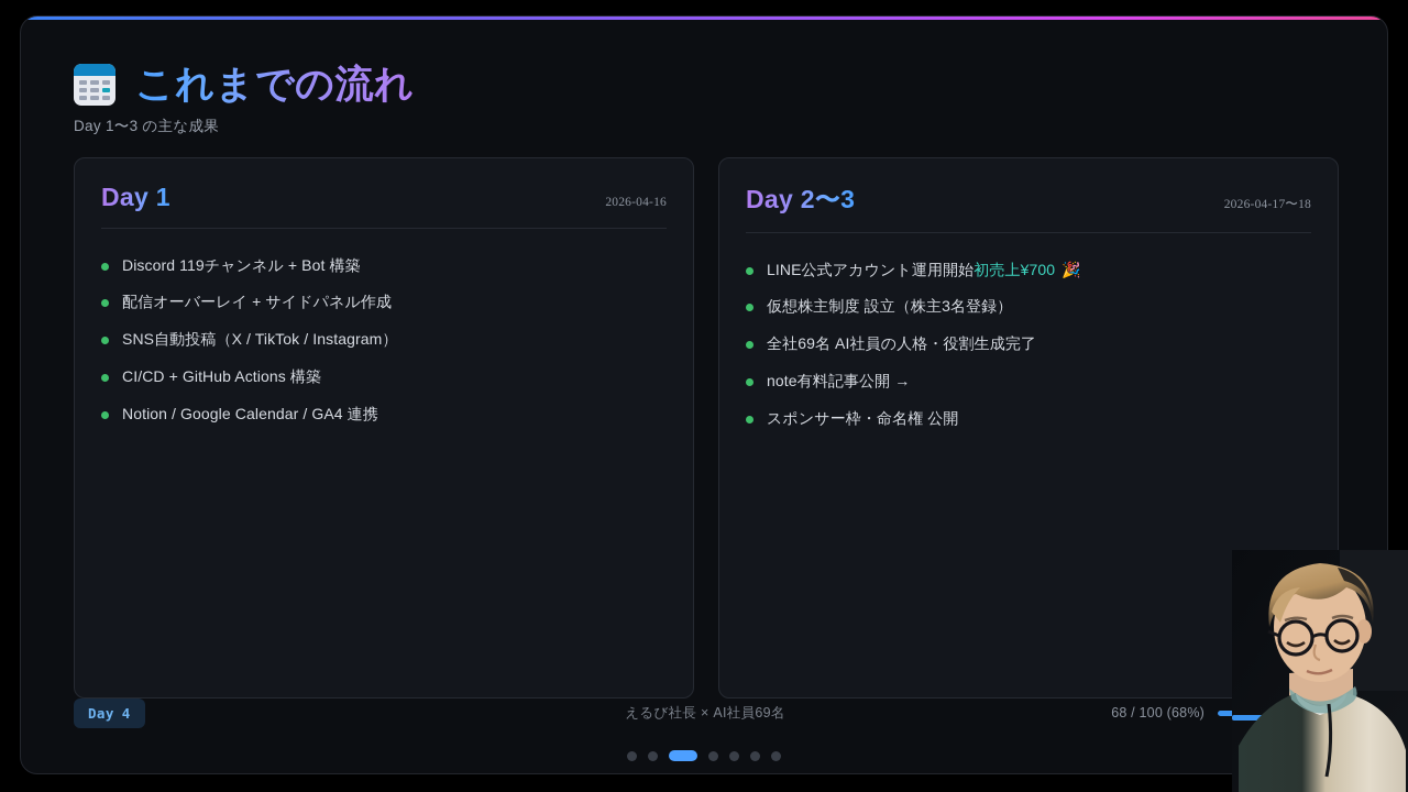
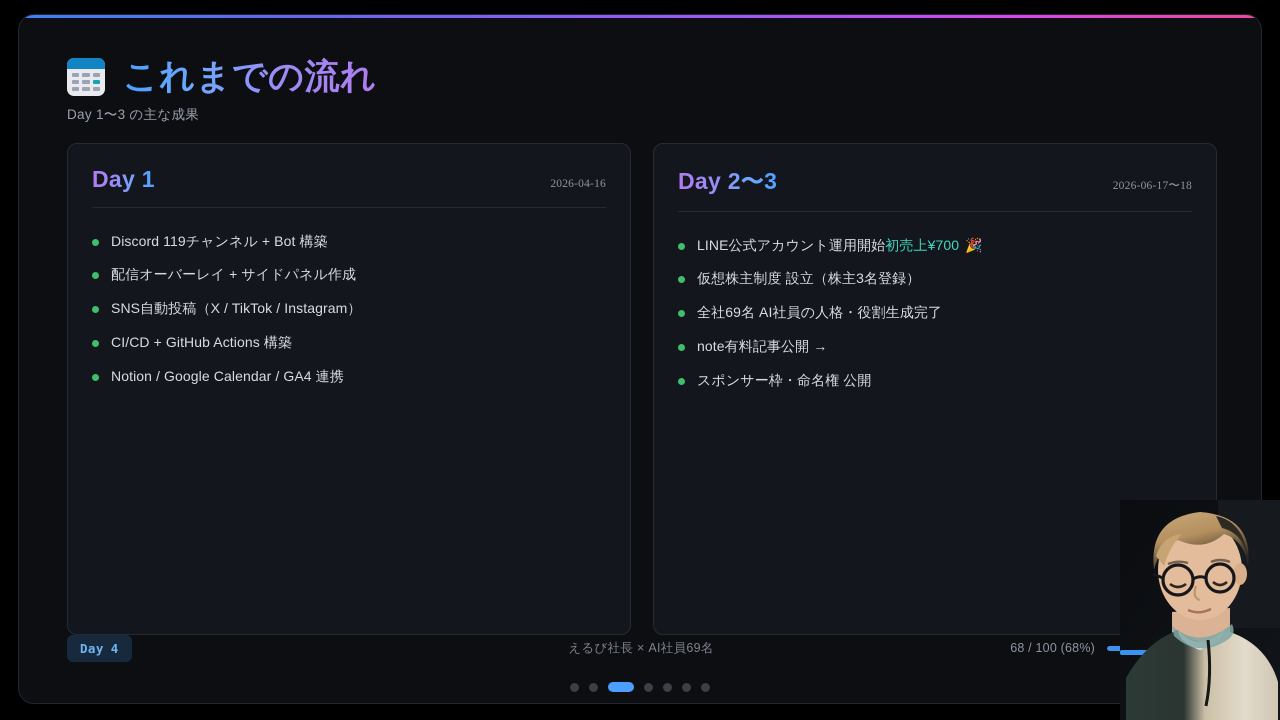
  これまでの流れ
  Day 1〜3 の主な成果
  Day 1
  2026-04-16
  Discord 119チャンネル + Bot 構築
  配信オーバーレイ + サイドパネル作成
  SNS自動投稿（X / TikTok / Instagram）
  CI/CD + GitHub Actions 構築
  Notion / Google Calendar / GA4 連携
  Day 2〜3
- 2026-04-17〜18
+ 2026-06-17〜18
  LINE公式アカウント運用開始初売上¥700 🎉
  仮想株主制度 設立（株主3名登録）
  全社69名 AI社員の人格・役割生成完了
  note有料記事公開 →
  スポンサー枠・命名権 公開
  Day
  4
  えるび社長 × AI社員69名
  68 / 100 (68%)
